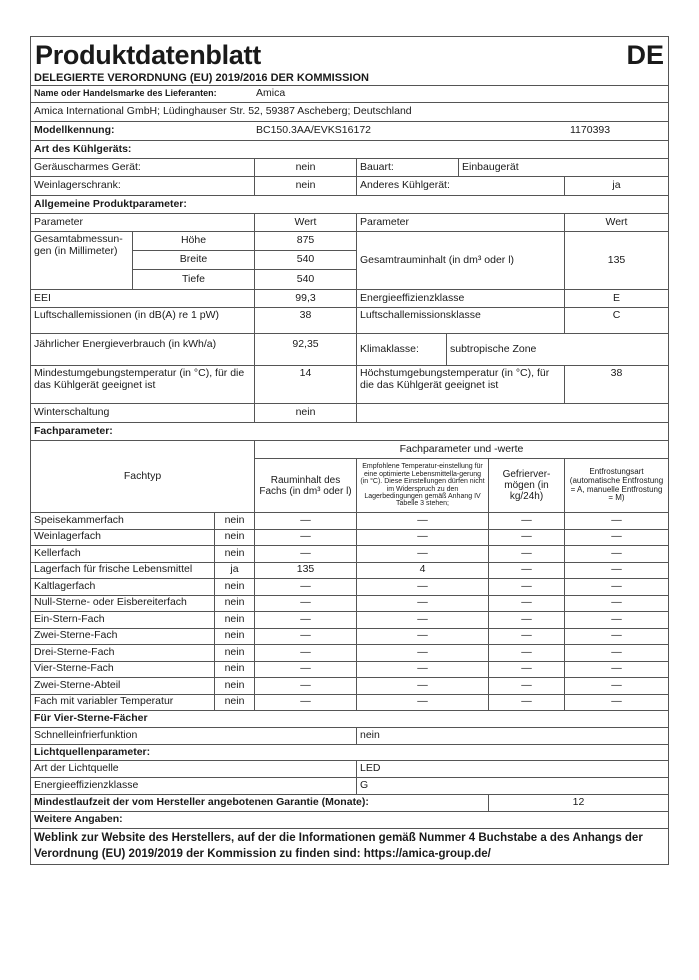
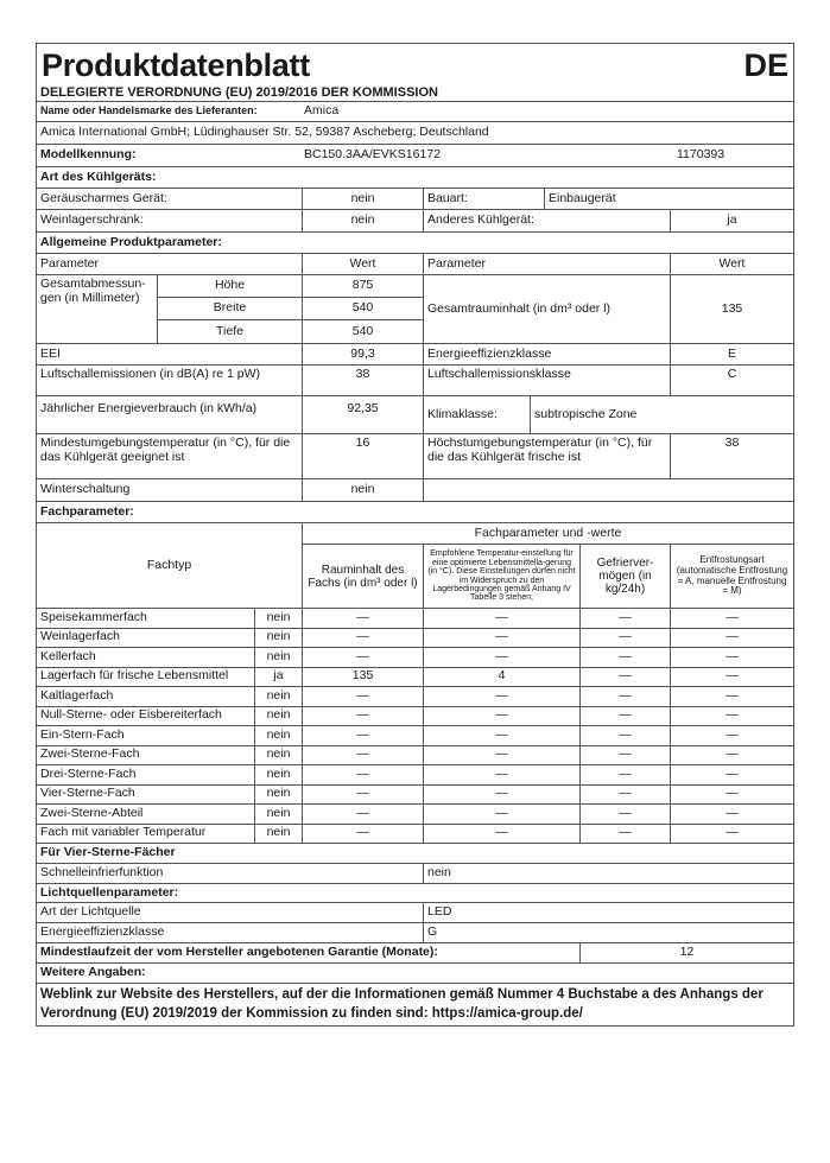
  Produktdatenblatt
  DE
  DELEGIERTE VERORDNUNG (EU) 2019/2016 DER KOMMISSION
  Name oder Handelsmarke des Lieferanten:
  Amica
  Amica International GmbH; Lüdinghauser Str. 52, 59387 Ascheberg; Deutschland
  Modellkennung:
  BC150.3AA/EVKS16172
  1170393
  Art des Kühlgeräts:
  Geräuscharmes Gerät:
  nein
  Bauart:
  Einbaugerät
  Weinlagerschrank:
  nein
  Anderes Kühlgerät:
  ja
  Allgemeine Produktparameter:
  Parameter
  Wert
  Parameter
  Wert
  Gesamtabmessun-gen (in Millimeter)
  Höhe
  875
  Breite
  540
  Tiefe
  540
  Gesamtrauminhalt (in dm³ oder l)
  135
  EEI
  99,3
  Energieeffizienzklasse
  E
  Luftschallemissionen (in dB(A) re 1 pW)
  38
  Luftschallemissionsklasse
  C
  Jährlicher Energieverbrauch (in kWh/a)
  92,35
  Klimaklasse:
  subtropische Zone
  Mindestumgebungstemperatur (in °C), für die das Kühlgerät geeignet ist
- 14
+ 16
- Höchstumgebungstemperatur (in °C), für die das Kühlgerät geeignet ist
+ Höchstumgebungstemperatur (in °C), für die das Kühlgerät frische ist
  38
  Winterschaltung
  nein
  Fachparameter:
  Fachtyp
  Fachparameter und -werte
  Rauminhalt des Fachs (in dm³ oder l)
  Gefrierver-mögen (in kg/24h)
  Entfrostungsart (automatische Entfrostung = A, manuelle Entfrostung = M)
  Speisekammerfach
  nein
  —
  —
  —
  —
  Weinlagerfach
  nein
  —
  —
  —
  —
  Kellerfach
  nein
  —
  —
  —
  —
  Lagerfach für frische Lebensmittel
  ja
  135
  4
  —
  —
  Kaltlagerfach
  nein
  —
  —
  —
  —
  Null-Sterne- oder Eisbereiterfach
  nein
  —
  —
  —
  —
  Ein-Stern-Fach
  nein
  —
  —
  —
  —
  Zwei-Sterne-Fach
  nein
  —
  —
  —
  —
  Drei-Sterne-Fach
  nein
  —
  —
  —
  —
  Vier-Sterne-Fach
  nein
  —
  —
  —
  —
  Zwei-Sterne-Abteil
  nein
  —
  —
  —
  —
  Fach mit variabler Temperatur
  nein
  —
  —
  —
  —
  Für Vier-Sterne-Fächer
  Schnelleinfrierfunktion
  nein
  Lichtquellenparameter:
  Art der Lichtquelle
  LED
  Energieeffizienzklasse
  G
  Mindestlaufzeit der vom Hersteller angebotenen Garantie (Monate):
  12
  Weitere Angaben:
  Weblink zur Website des Herstellers, auf der die Informationen gemäß Nummer 4 Buchstabe a des Anhangs der Verordnung (EU) 2019/2019 der Kommission zu finden sind: https://amica-group.de/
